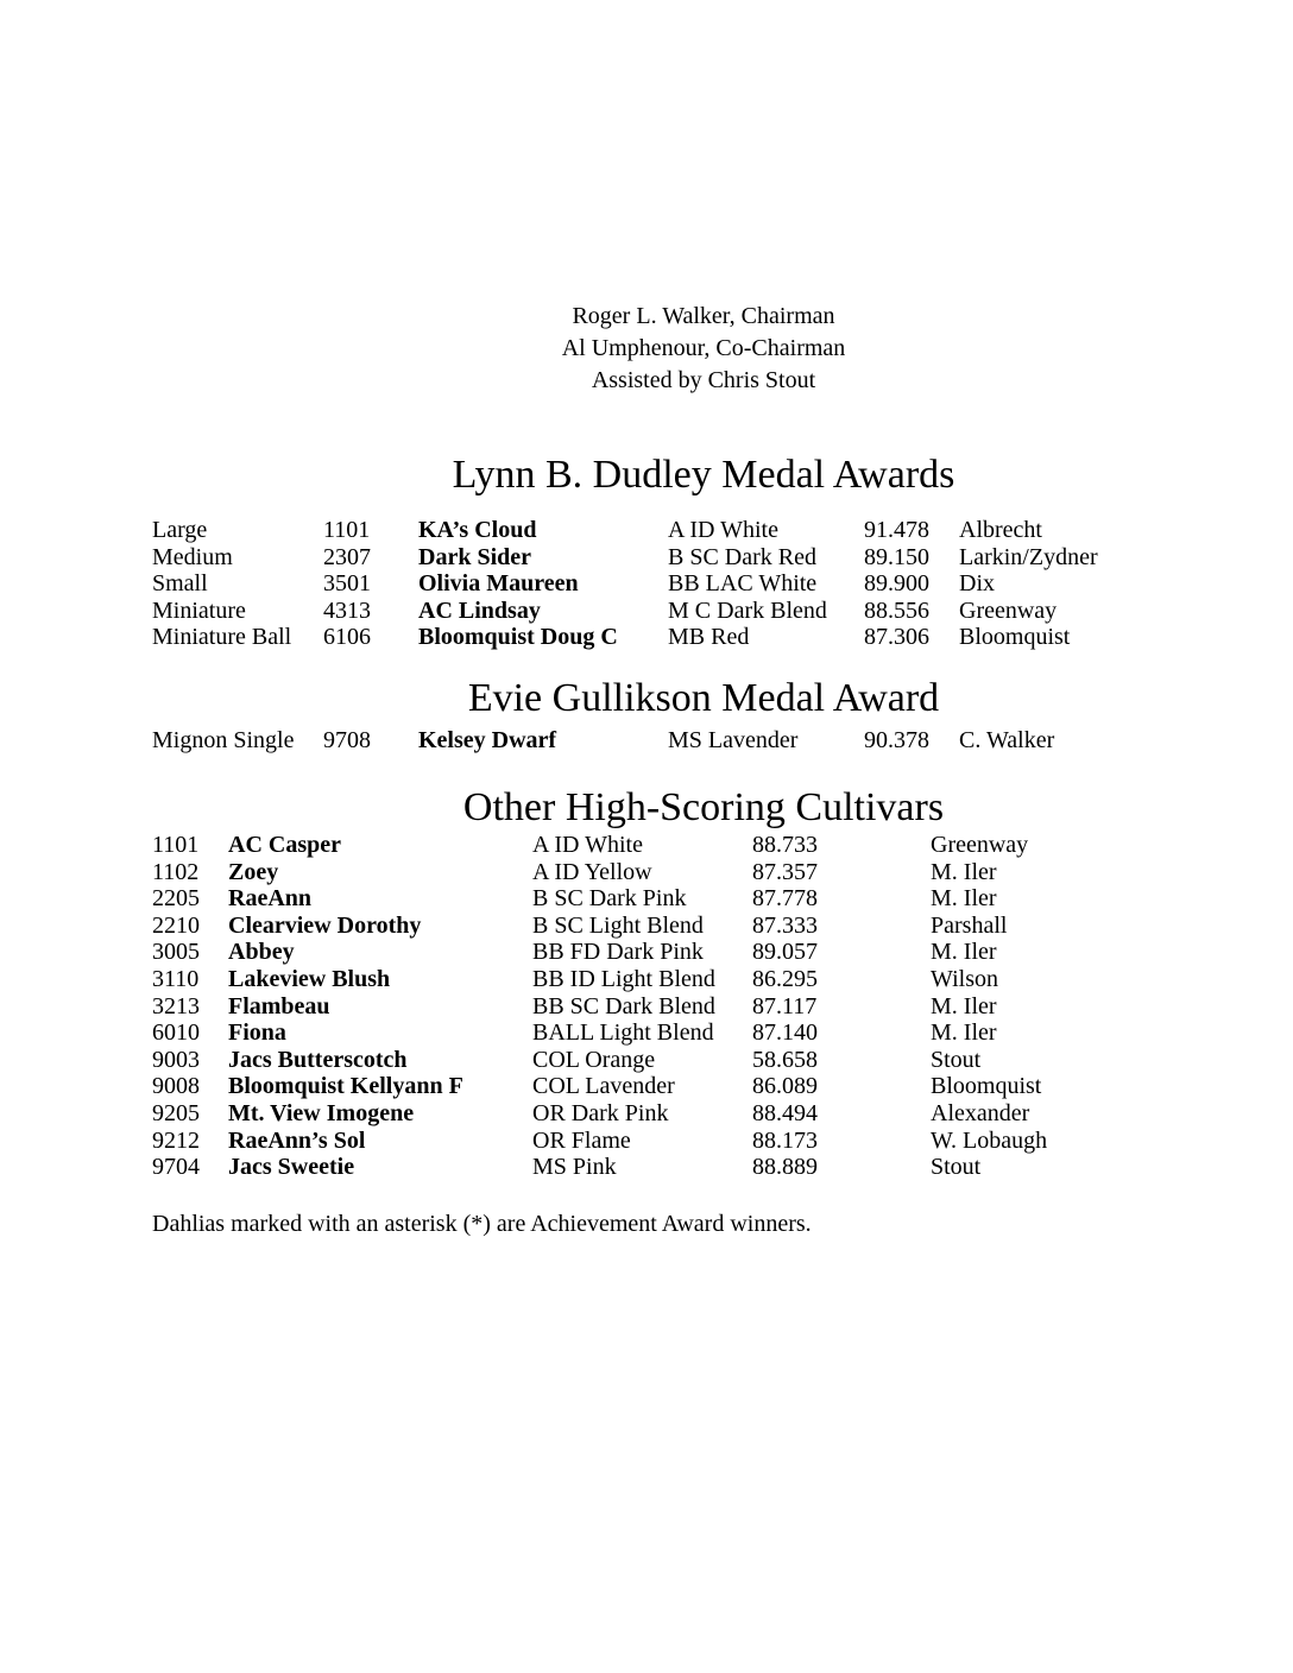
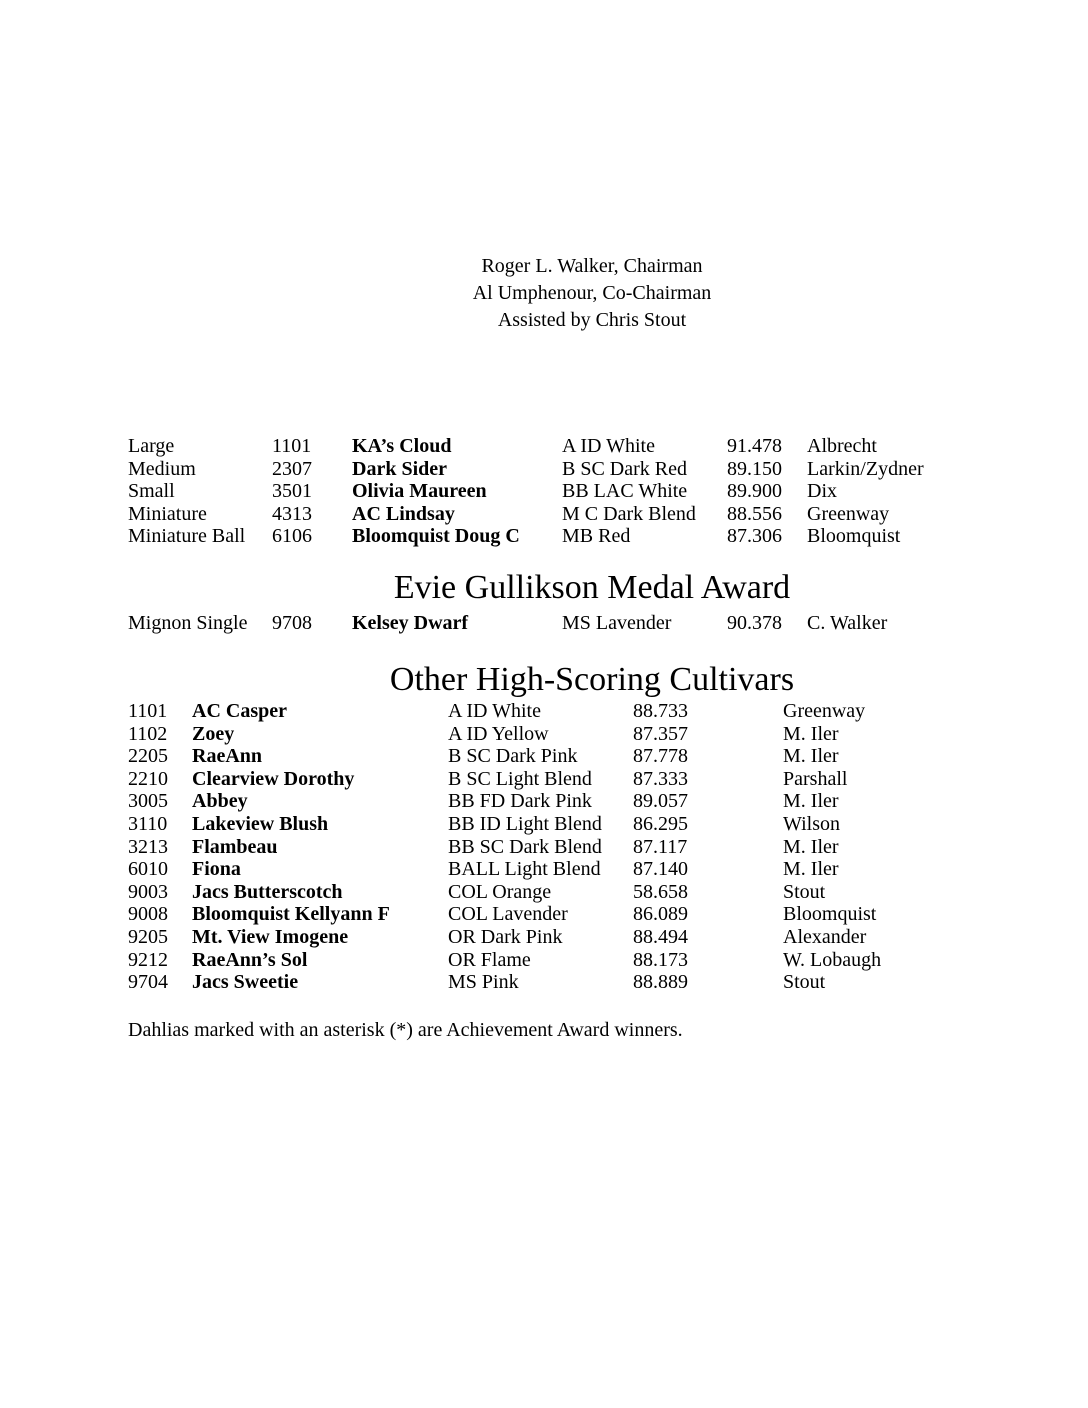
  Roger L. Walker, Chairman
  Al Umphenour, Co-Chairman
  Assisted by Chris Stout
- Lynn B. Dudley Medal Awards
  Large
  1101
  KA’s Cloud
  A ID White
  91.478
  Albrecht
  Medium
  2307
  Dark Sider
  B SC Dark Red
  89.150
  Larkin/Zydner
  Small
  3501
  Olivia Maureen
  BB LAC White
  89.900
  Dix
  Miniature
  4313
  AC Lindsay
  M C Dark Blend
  88.556
  Greenway
  Miniature Ball
  6106
  Bloomquist Doug C
  MB Red
  87.306
  Bloomquist
  Evie Gullikson Medal Award
  Mignon Single
  9708
  Kelsey Dwarf
  MS Lavender
  90.378
  C. Walker
  Other High-Scoring Cultivars
  1101
  AC Casper
  A ID White
  88.733
  Greenway
  1102
  Zoey
  A ID Yellow
  87.357
  M. Iler
  2205
  RaeAnn
  B SC Dark Pink
  87.778
  M. Iler
  2210
  Clearview Dorothy
  B SC Light Blend
  87.333
  Parshall
  3005
  Abbey
  BB FD Dark Pink
  89.057
  M. Iler
  3110
  Lakeview Blush
  BB ID Light Blend
  86.295
  Wilson
  3213
  Flambeau
  BB SC Dark Blend
  87.117
  M. Iler
  6010
  Fiona
  BALL Light Blend
  87.140
  M. Iler
  9003
  Jacs Butterscotch
  COL Orange
  58.658
  Stout
  9008
  Bloomquist Kellyann F
  COL Lavender
  86.089
  Bloomquist
  9205
  Mt. View Imogene
  OR Dark Pink
  88.494
  Alexander
  9212
  RaeAnn’s Sol
  OR Flame
  88.173
  W. Lobaugh
  9704
  Jacs Sweetie
  MS Pink
  88.889
  Stout
  Dahlias marked with an asterisk (*) are Achievement Award winners.
